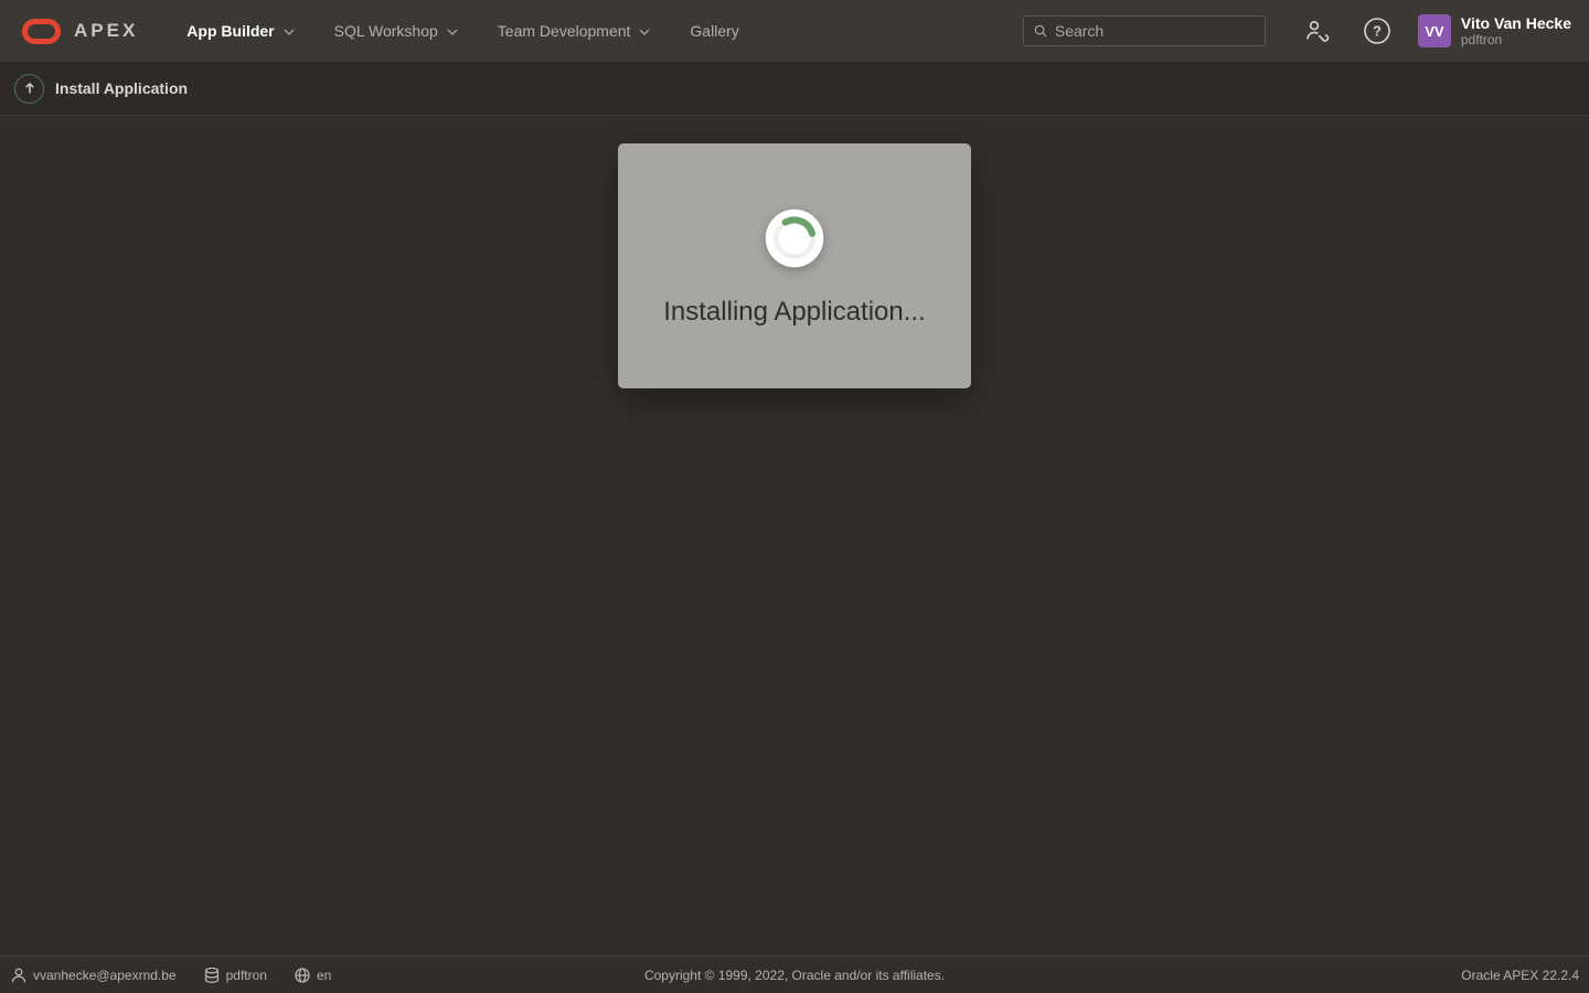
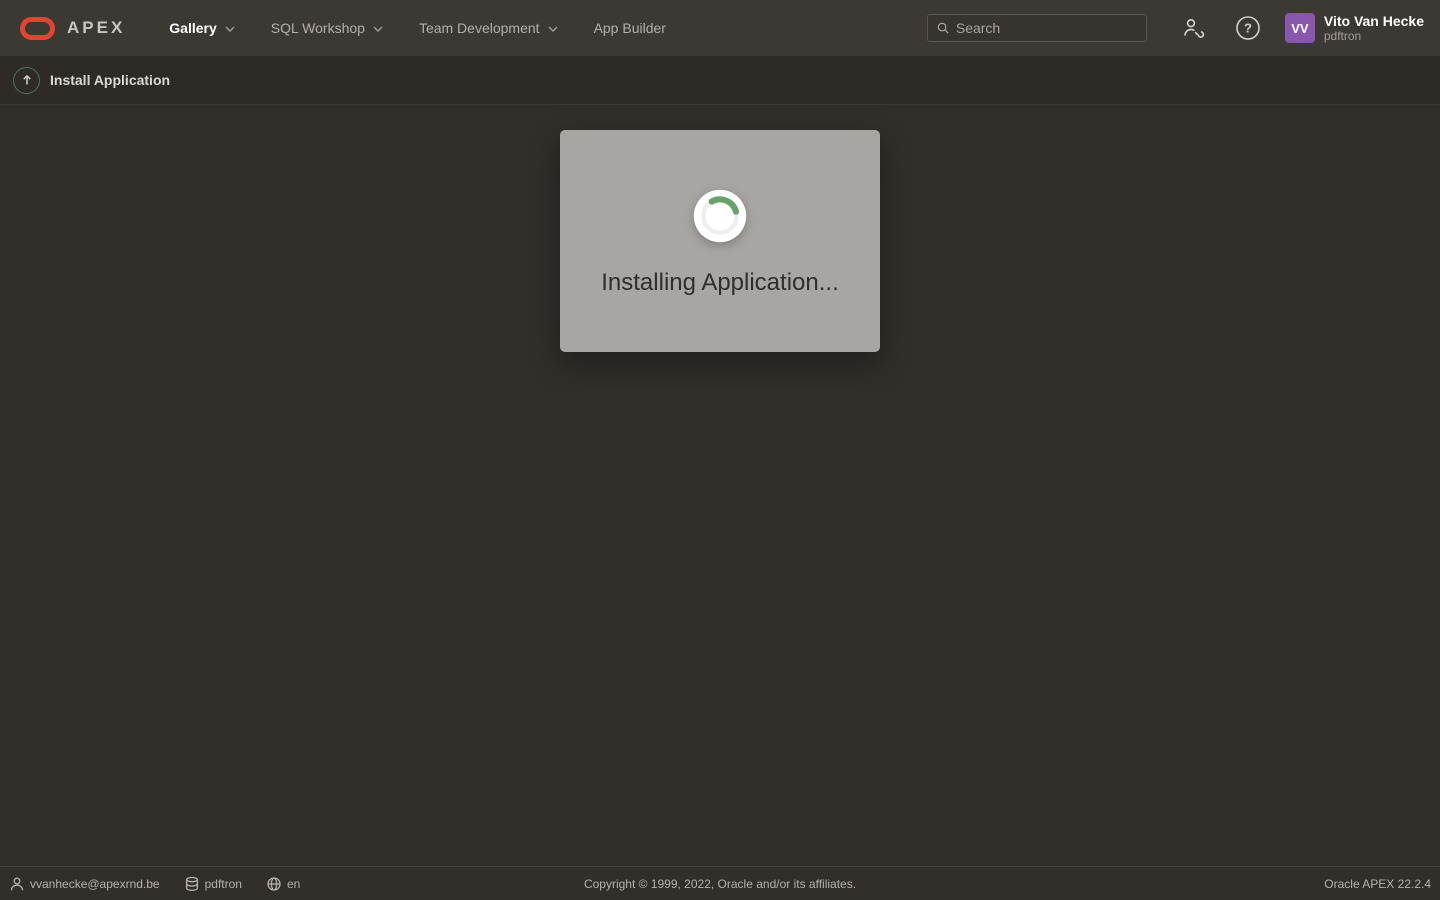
  APEX
- App Builder
+ Gallery
  SQL Workshop
  Team Development
- Gallery
+ App Builder
  Search
  ?
  VV
  Vito Van Hecke
  pdftron
  Install Application
  Installing Application...
  vvanhecke@apexrnd.be
  pdftron
  en
  Copyright © 1999, 2022, Oracle and/or its affiliates.
  Oracle APEX 22.2.4
